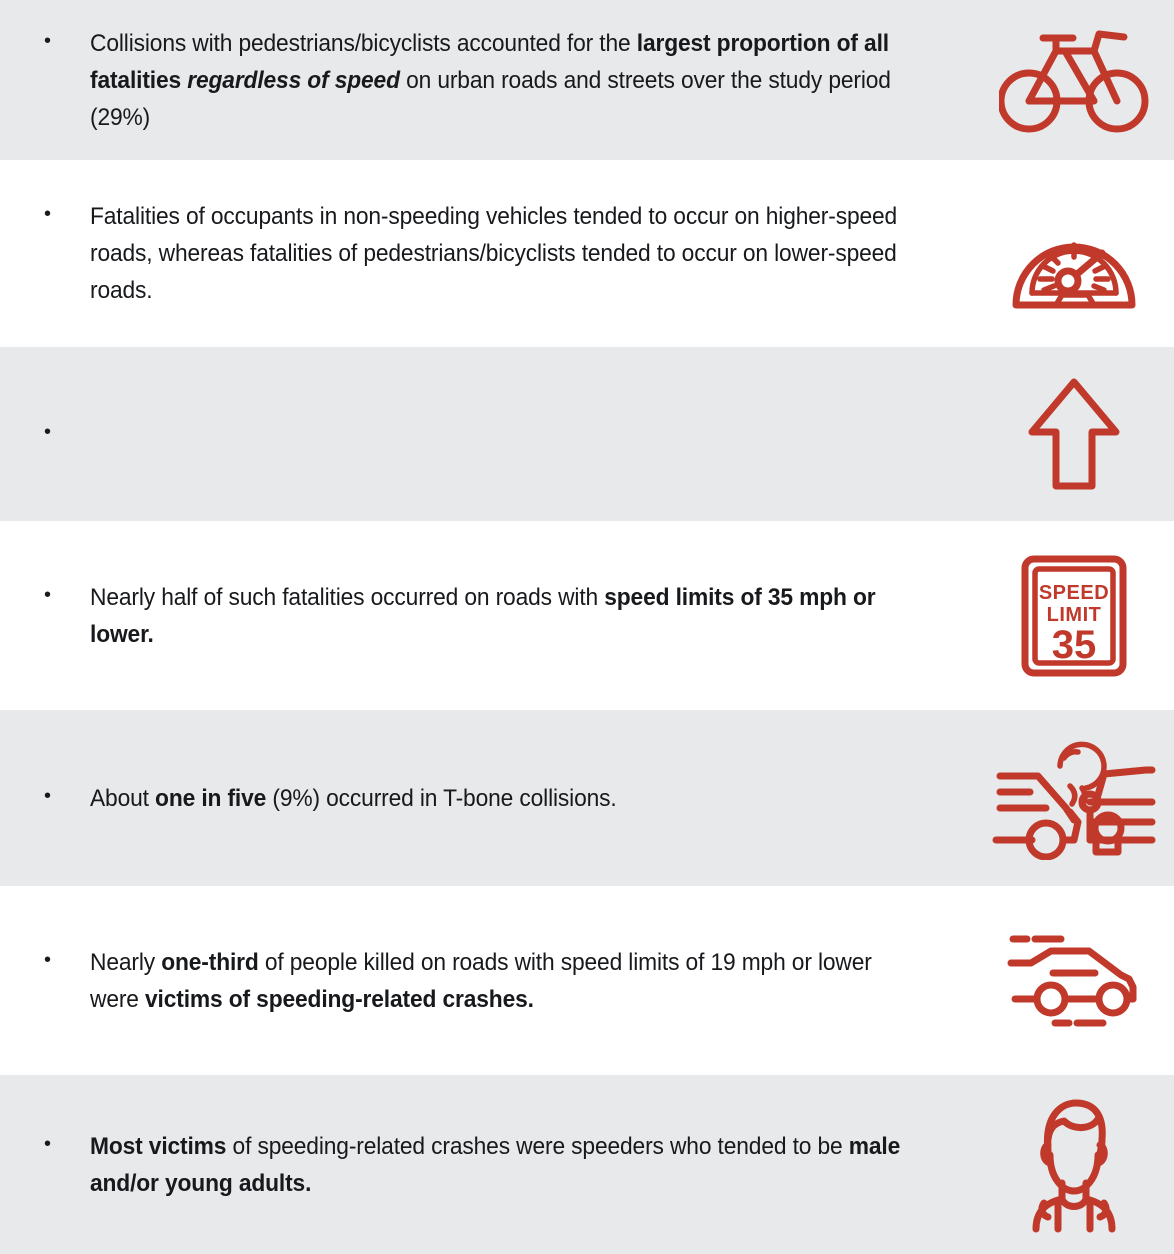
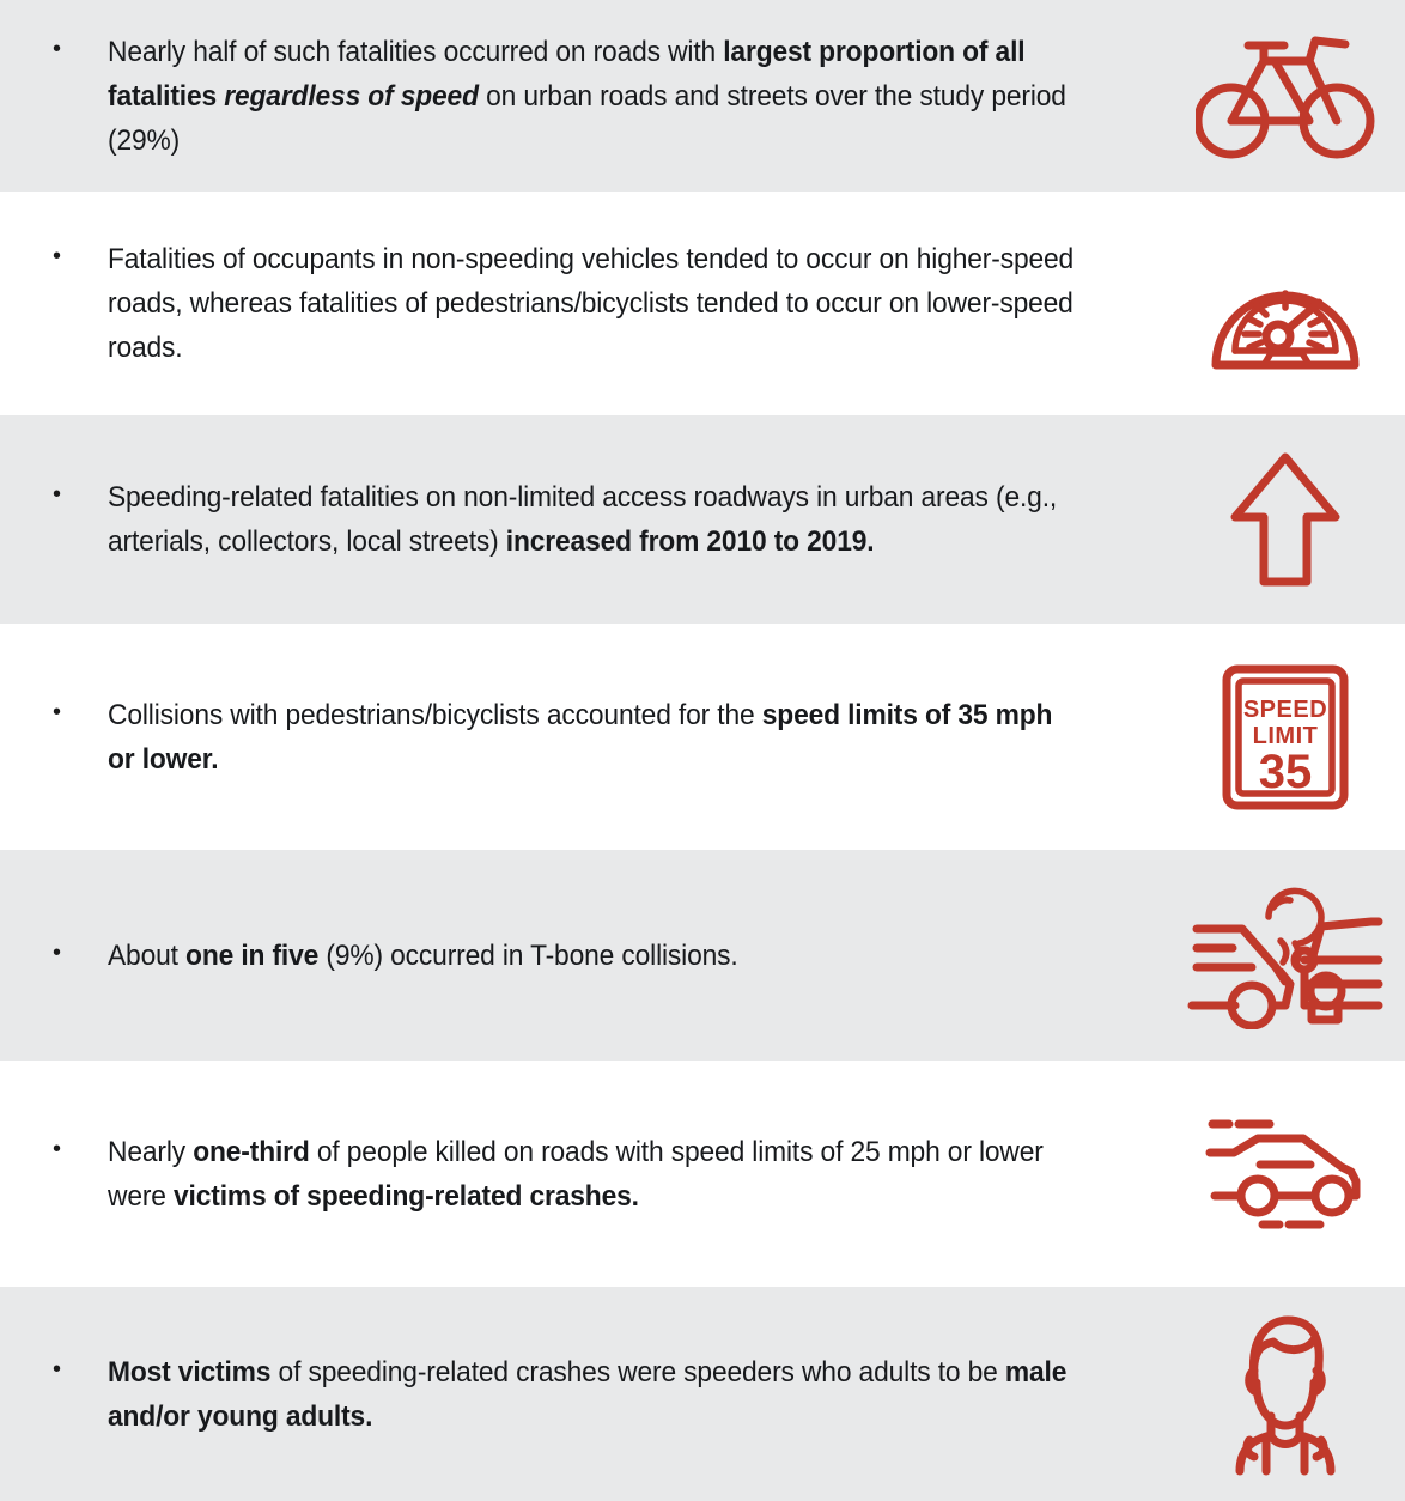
  •
- Collisions with pedestrians/bicyclists accounted for the largest proportion of all fatalities regardless of speed on urban roads and streets over the study period (29%)
+ Nearly half of such fatalities occurred on roads with largest proportion of all fatalities regardless of speed on urban roads and streets over the study period (29%)
  •
  Fatalities of occupants in non-speeding vehicles tended to occur on higher-speed roads, whereas fatalities of pedestrians/bicyclists tended to occur on lower-speed roads.
  •
+ Speeding-related fatalities on non-limited access roadways in urban areas (e.g., arterials, collectors, local streets) increased from 2010 to 2019.
  •
- Nearly half of such fatalities occurred on roads with speed limits of 35 mph or lower.
+ Collisions with pedestrians/bicyclists accounted for the speed limits of 35 mph or lower.
  SPEED
  LIMIT
  35
  •
  About one in five (9%) occurred in T-bone collisions.
  •
- Nearly one-third of people killed on roads with speed limits of 19 mph or lower were victims of speeding-related crashes.
+ Nearly one-third of people killed on roads with speed limits of 25 mph or lower were victims of speeding-related crashes.
  •
- Most victims of speeding-related crashes were speeders who tended to be male and/or young adults.
+ Most victims of speeding-related crashes were speeders who adults to be male and/or young adults.
